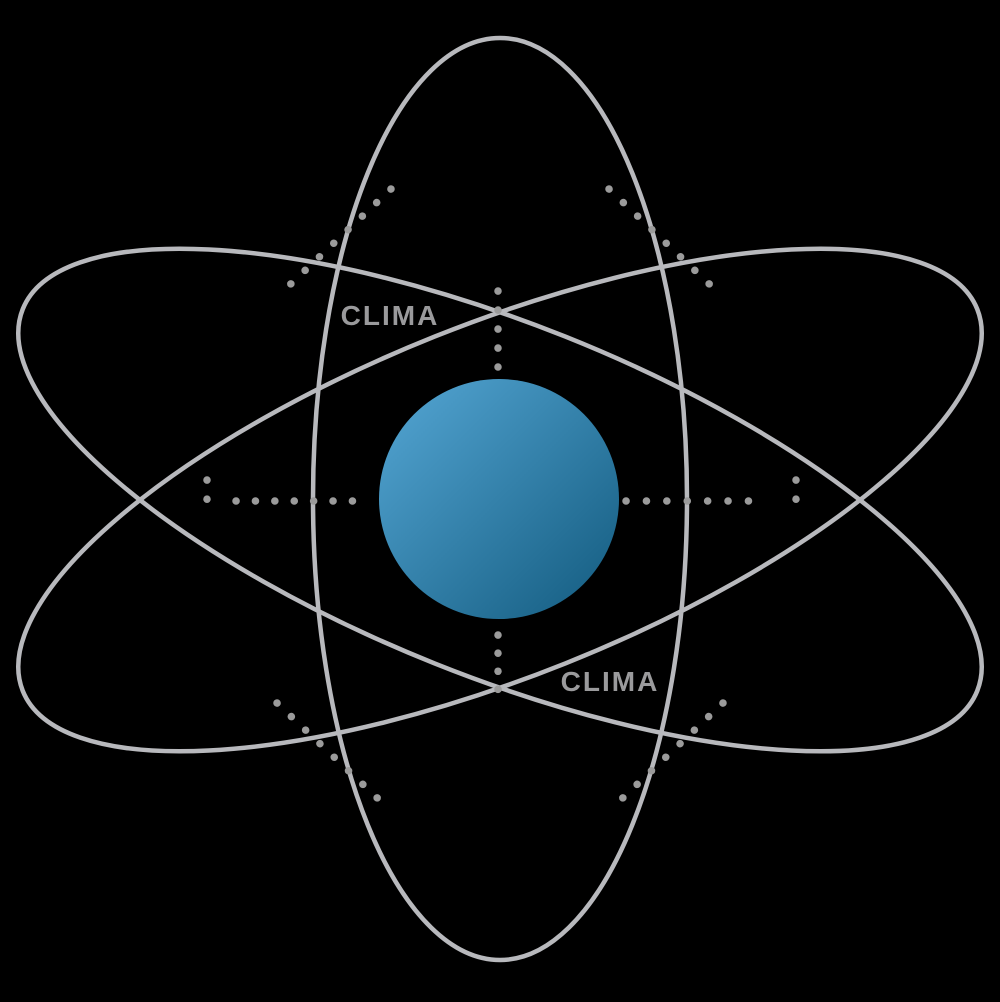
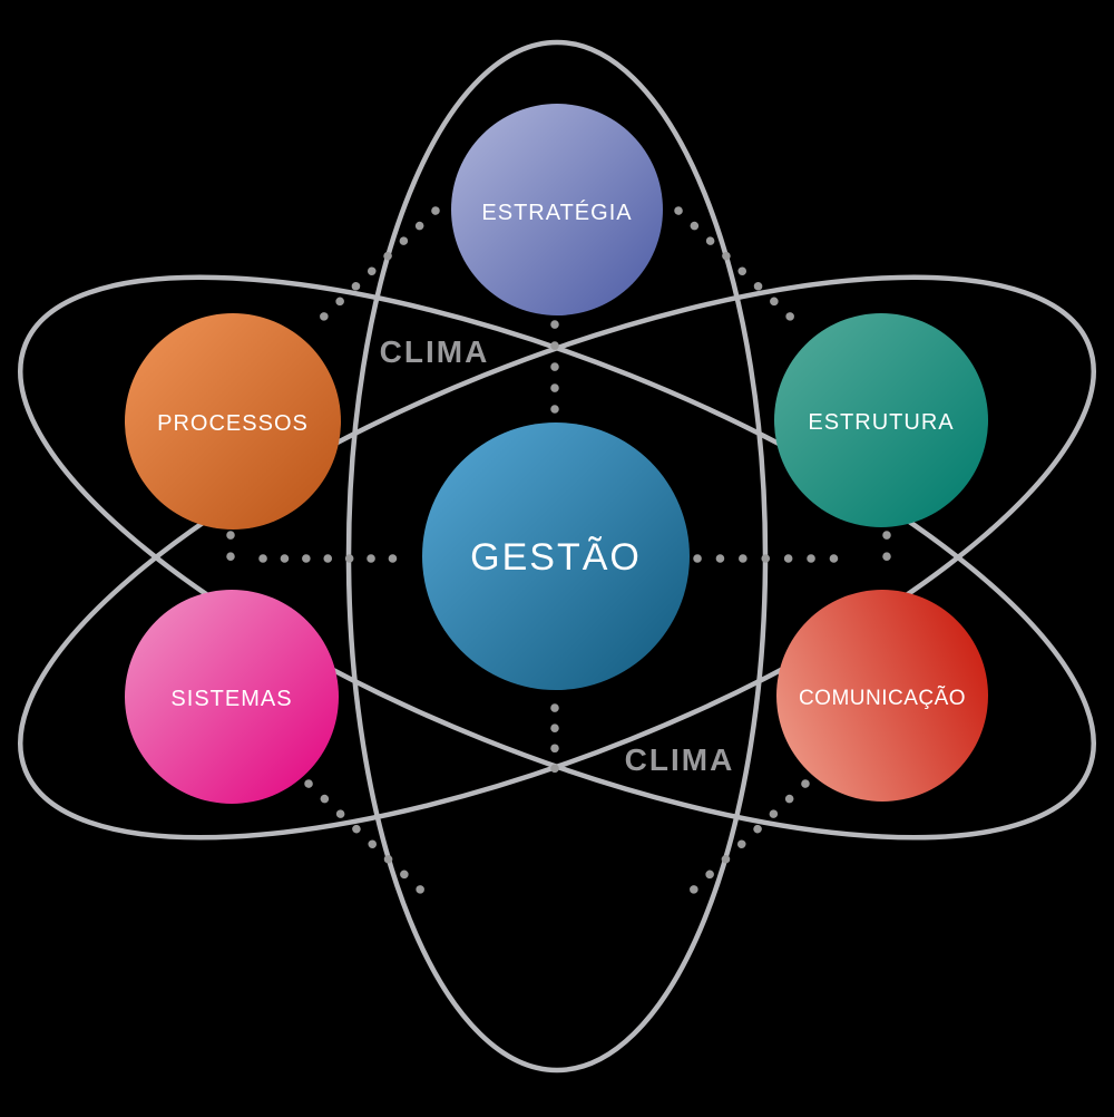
  CLIMA
  CLIMA
+ ESTRATÉGIA
+ PROCESSOS
+ ESTRUTURA
+ GESTÃO
+ SISTEMAS
+ COMUNICAÇÃO
